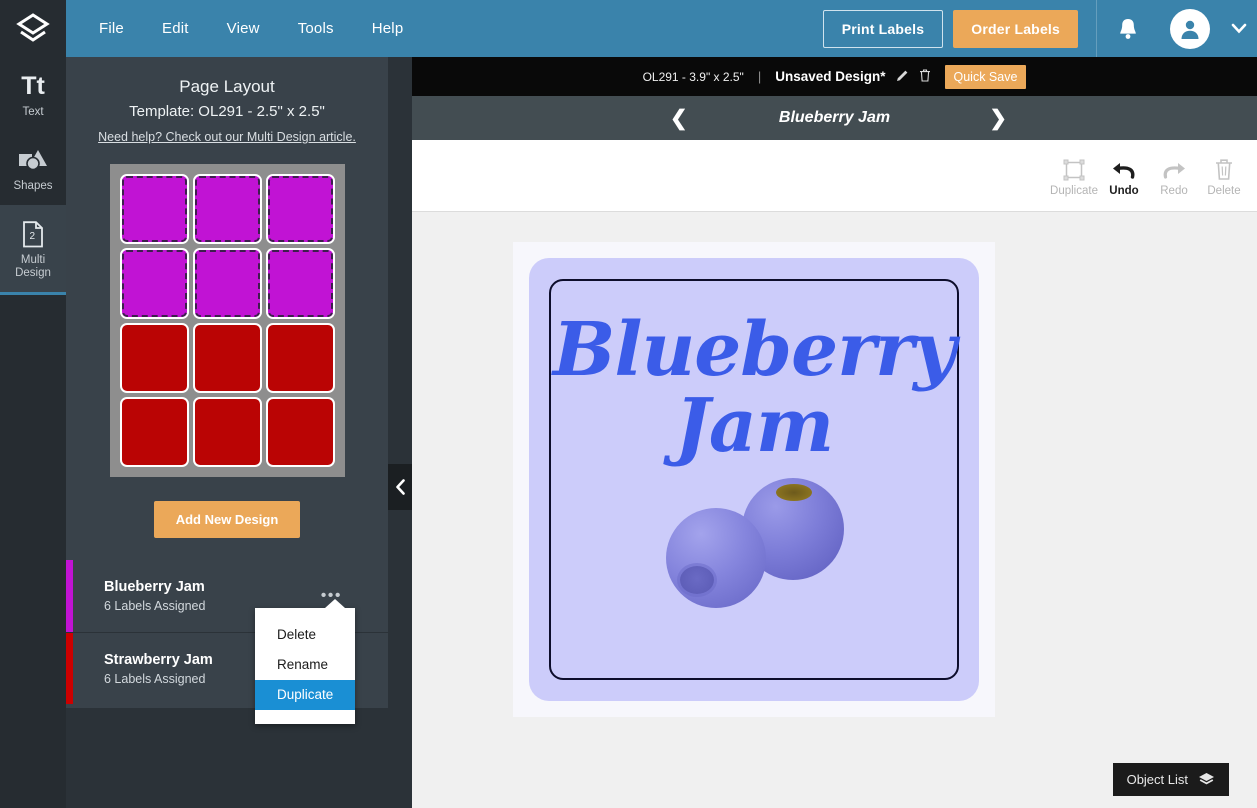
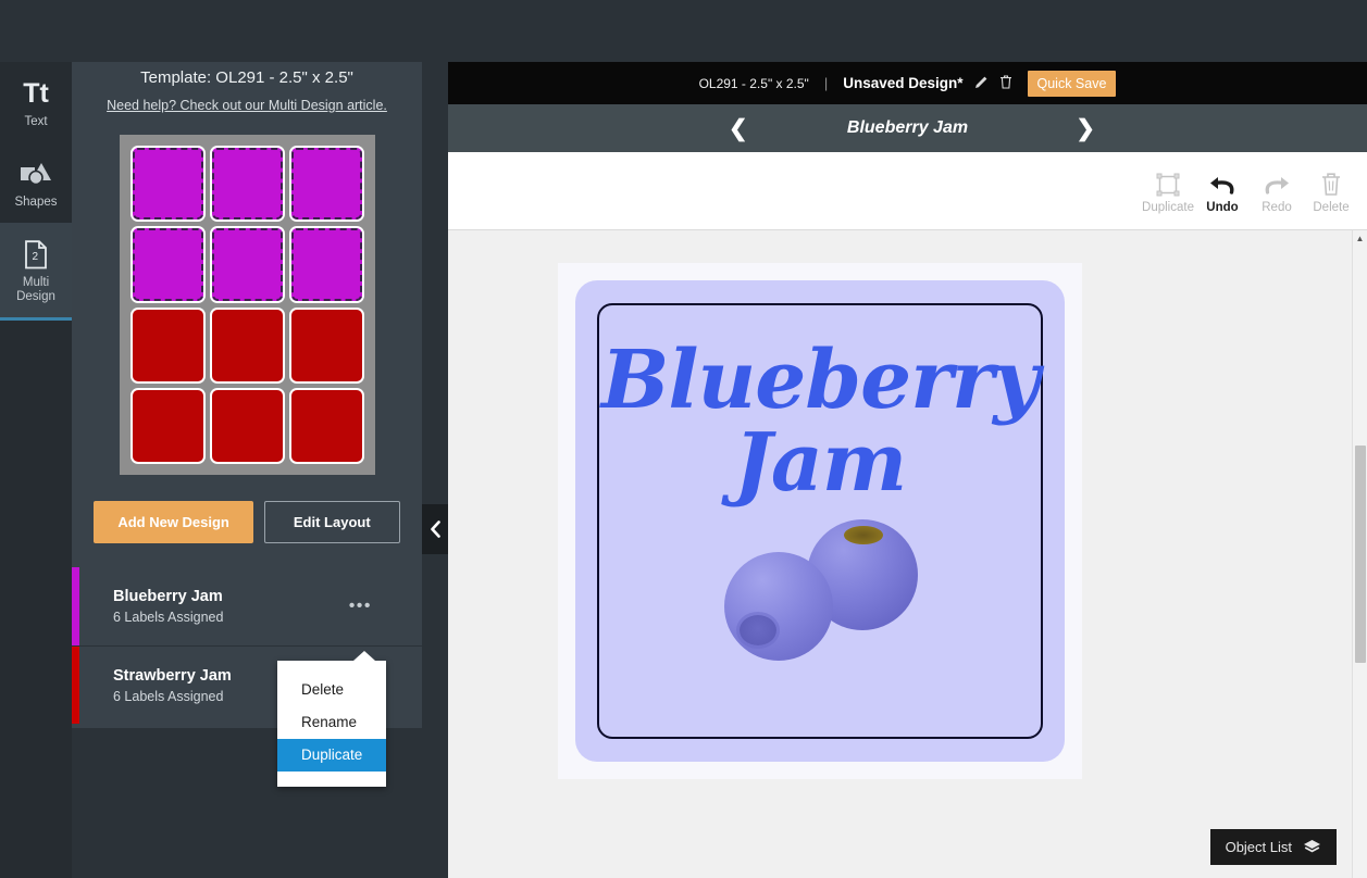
- File
- Edit
- View
- Tools
- Help
- Print Labels
- Order Labels
  Tt
  Text
  Shapes
  2
  Multi
  Design
- Page Layout
  Template: OL291 - 2.5" x 2.5"
  Need help? Check out our Multi Design article.
  Add New Design
+ Edit Layout
  Blueberry Jam
  6 Labels Assigned
  •••
  Strawberry Jam
  6 Labels Assigned
  Delete
  Rename
  Duplicate
- OL291 - 3.9" x 2.5"
+ OL291 - 2.5" x 2.5"
  |
  Unsaved Design*
  Quick Save
  ❮
  Blueberry Jam
  ❯
  Duplicate
  Undo
  Redo
  Delete
  Blueberry
  Jam
+ ▲
  Object List
